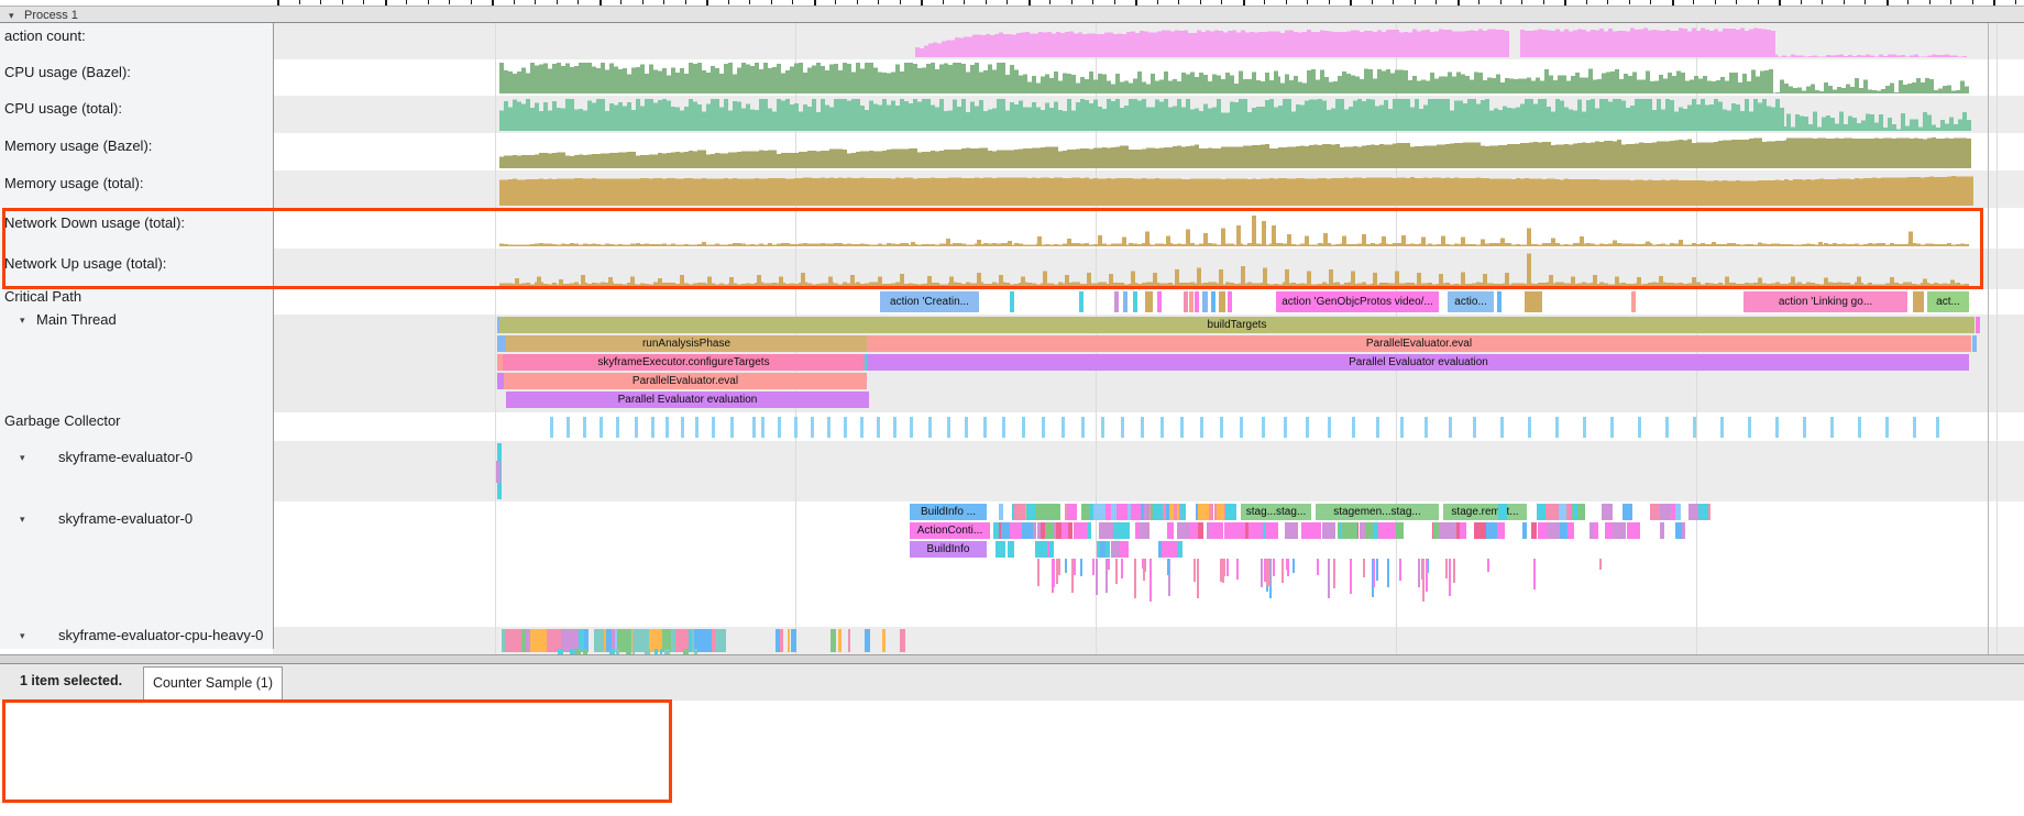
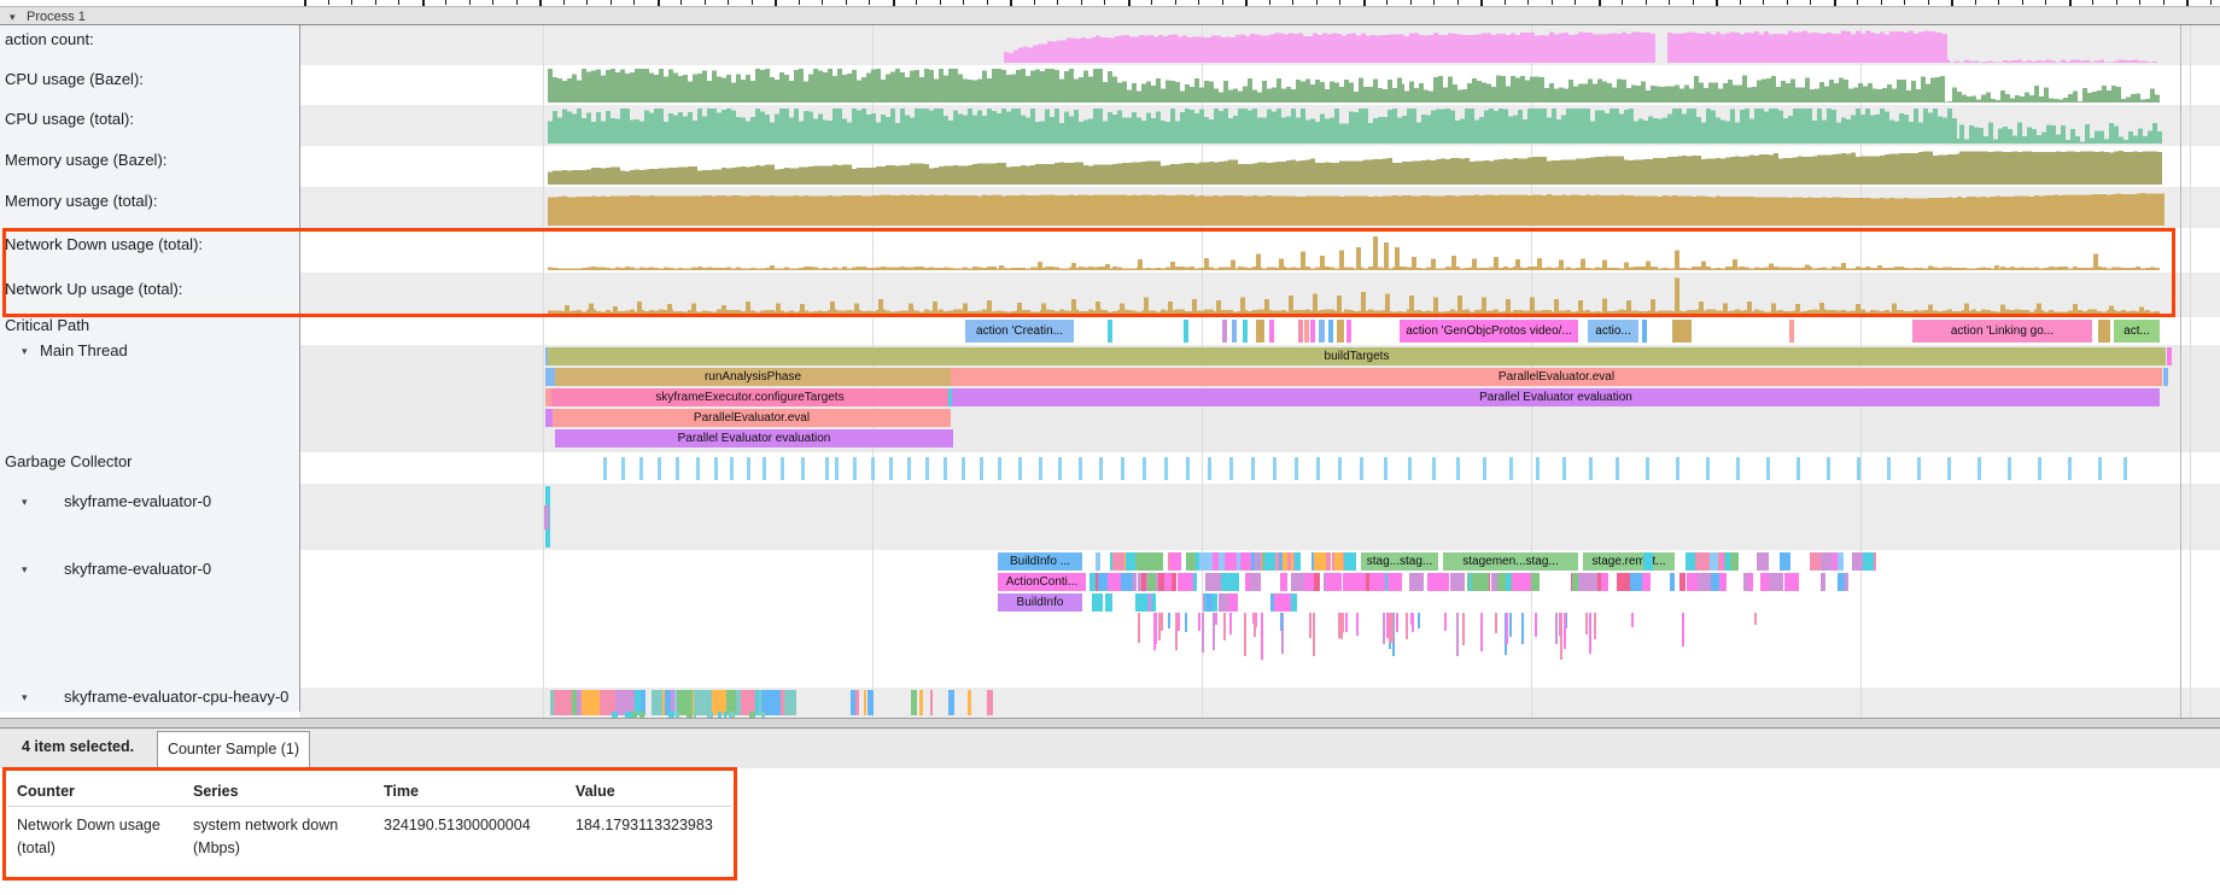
  ▾
  Process 1
  action 'Creatin...
  action 'GenObjcProtos video/...
  actio...
  action 'Linking go...
  act...
  buildTargets
  runAnalysisPhase
  ParallelEvaluator.eval
  skyframeExecutor.configureTargets
  Parallel Evaluator evaluation
  ParallelEvaluator.eval
  Parallel Evaluator evaluation
  BuildInfo ...
  ActionConti...
  BuildInfo
  stag...stag...
  stagemen...stag...
  stage.remt...
  action count:
  CPU usage (Bazel):
  CPU usage (total):
  Memory usage (Bazel):
  Memory usage (total):
  Network Down usage (total):
  Network Up usage (total):
  Critical Path
  ▾
  Main Thread
  Garbage Collector
  ▾
  skyframe-evaluator-0
  ▾
  skyframe-evaluator-0
  ▾
  skyframe-evaluator-cpu-heavy-0
- 1 item selected.
+ 4 item selected.
  Counter Sample (1)
+ Counter
+ Series
+ Time
+ Value
+ Network Down usage
+ (total)
+ system network down
+ (Mbps)
+ 324190.51300000004
+ 184.1793113323983
